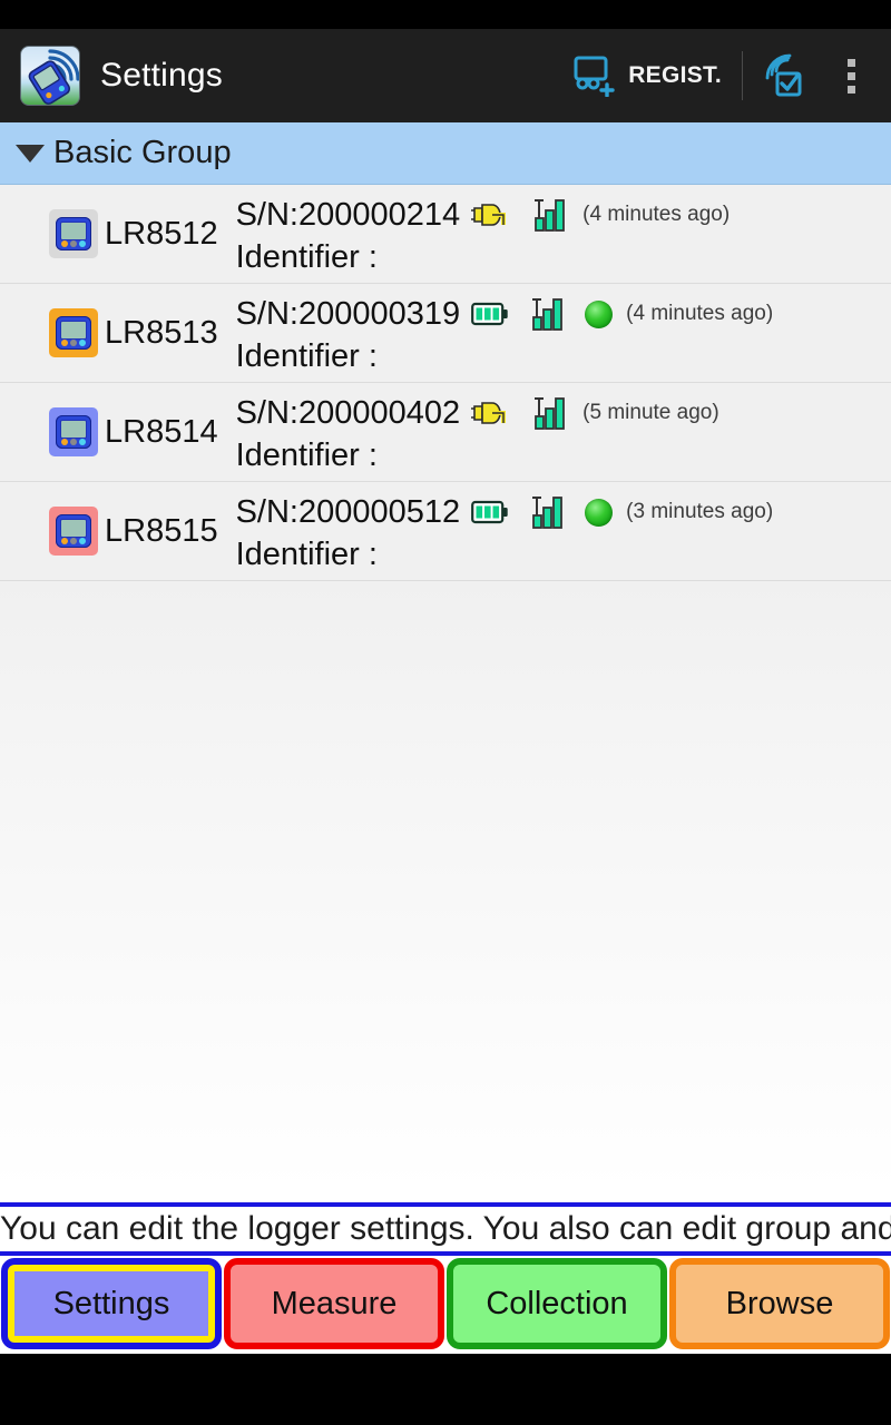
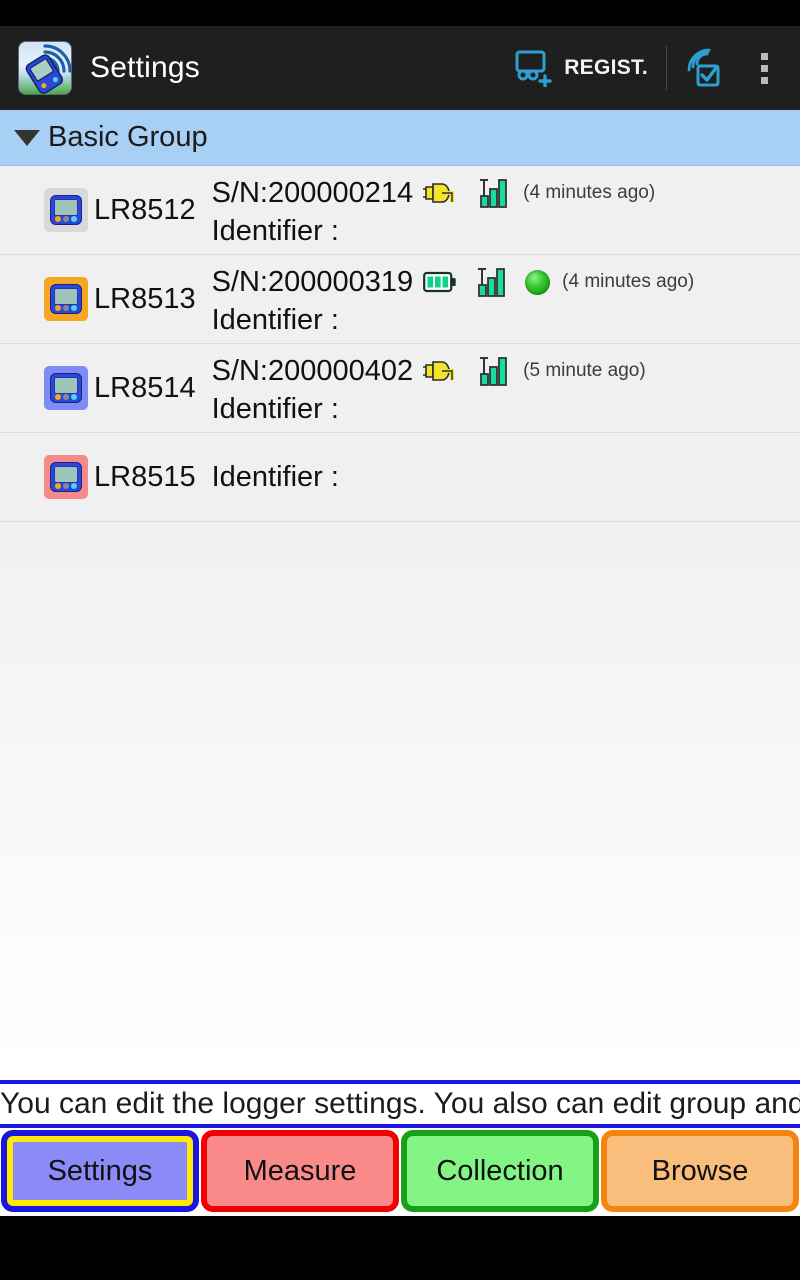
  Settings
  REGIST.
  Basic Group
  LR8512
  S/N:200000214
  (4 minutes ago)
  Identifier :
  LR8513
  S/N:200000319
  (4 minutes ago)
  Identifier :
  LR8514
  S/N:200000402
  (5 minute ago)
  Identifier :
  LR8515
- S/N:200000512
- (3 minutes ago)
  Identifier :
  You can edit the logger settings. You also can edit group and
  Settings
  Measure
  Collection
  Browse
